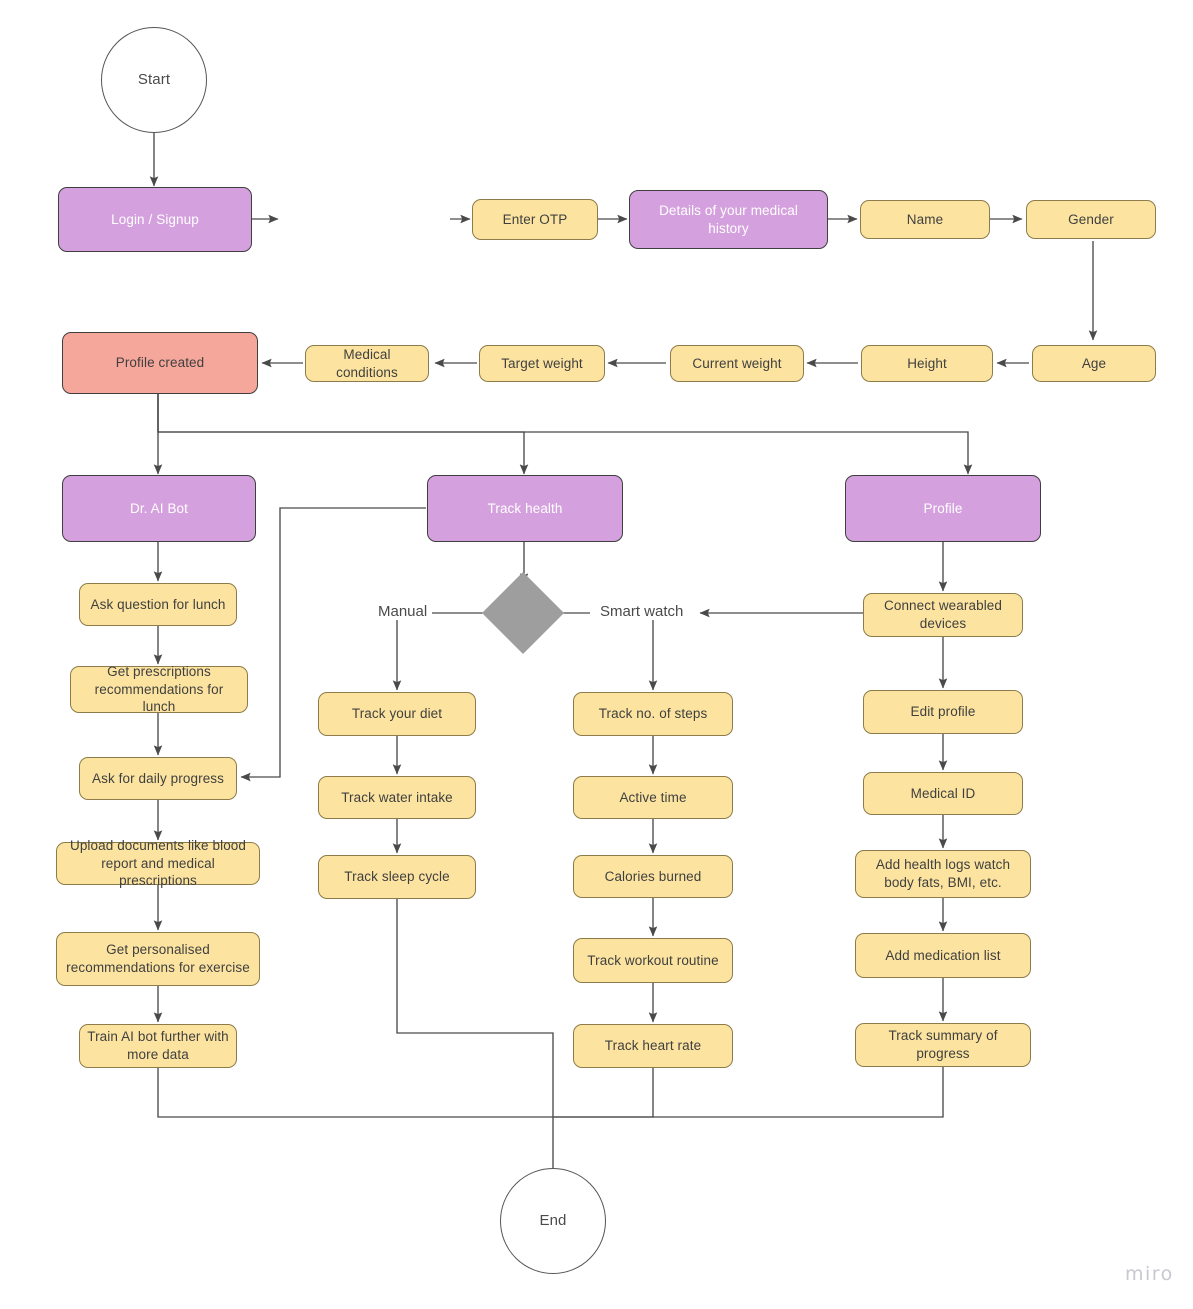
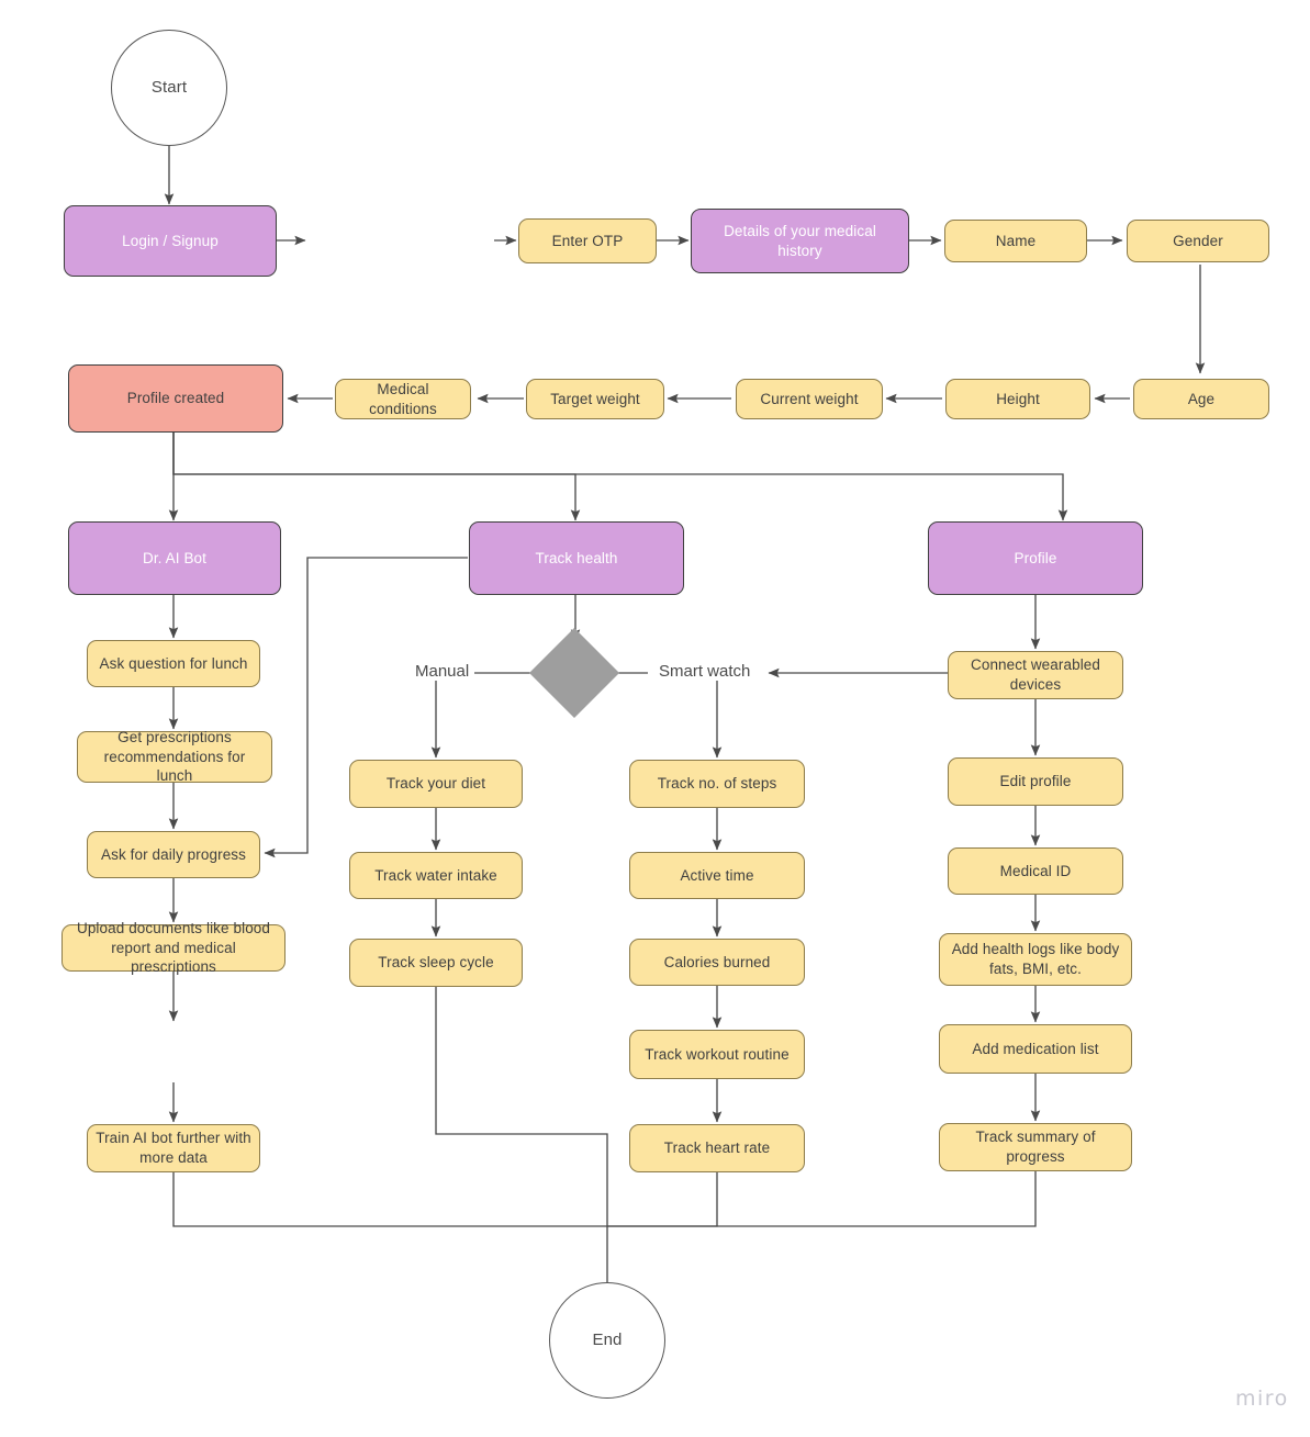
  Start
  End
  Login / Signup
  Enter OTP
  Details of your medical history
  Name
  Gender
  Profile created
  Medical conditions
  Target weight
  Current weight
  Height
  Age
  Dr. AI Bot
  Track health
  Profile
  Manual
  Smart watch
  Ask question for lunch
  Get prescriptions recommendations for lunch
  Ask for daily progress
  Upload documents like blood report and medical prescriptions
- Get personalised recommendations for exercise
  Train AI bot further with more data
  Track your diet
  Track water intake
  Track sleep cycle
  Track no. of steps
  Active time
  Calories burned
  Track workout routine
  Track heart rate
  Connect wearabled devices
  Edit profile
  Medical ID
- Add health logs watch body fats, BMI, etc.
+ Add health logs like body fats, BMI, etc.
  Add medication list
  Track summary of progress
  miro
